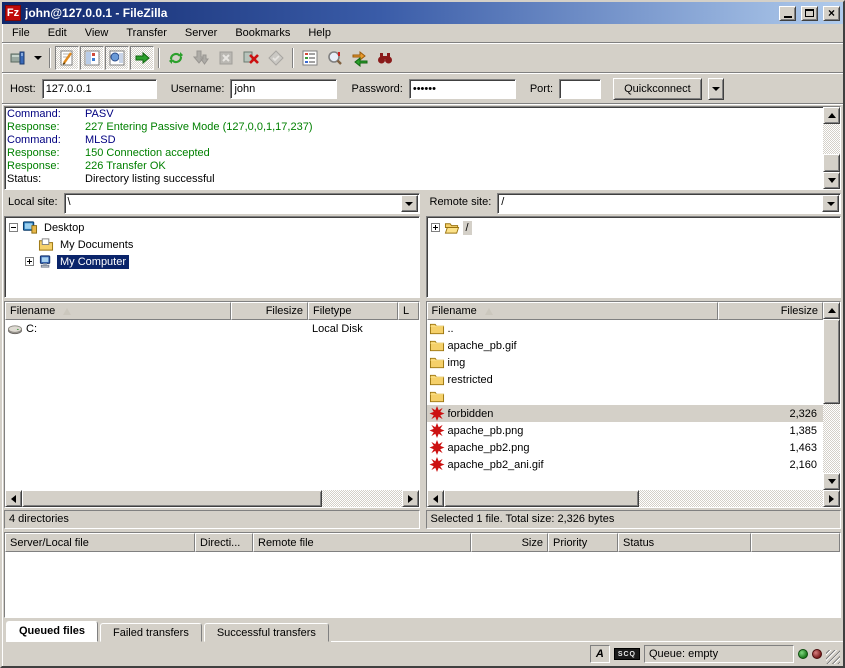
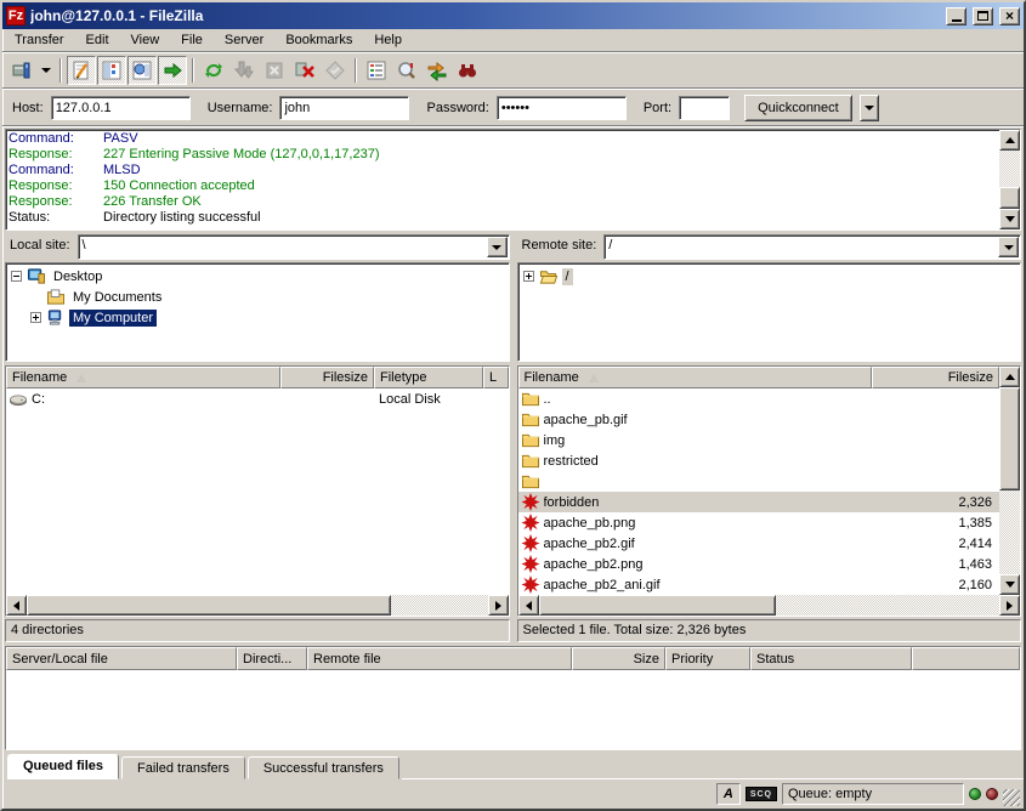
  Fz
  john@127.0.0.1 - FileZilla
  ×
- File
+ Transfer
  Edit
  View
- Transfer
+ File
  Server
  Bookmarks
  Help
  Host:
  127.0.0.1
  Username:
  john
  Password:
  ••••••
  Port:
  Quickconnect
  Command:
  PASV
  Response:
  227 Entering Passive Mode (127,0,0,1,17,237)
  Command:
  MLSD
  Response:
  150 Connection accepted
  Response:
  226 Transfer OK
  Status:
  Directory listing successful
  Local site:
  \
  Desktop
  My Documents
  My Computer
  Filename
  Filesize
  Filetype
  L
  C:
  Local Disk
  4 directories
  Remote site:
  /
  /
  Filename
  Filesize
  ..
  apache_pb.gif
  img
  restricted
  forbidden
  2,326
  apache_pb.png
  1,385
+ apache_pb2.gif
+ 2,414
  apache_pb2.png
  1,463
  apache_pb2_ani.gif
  2,160
  Selected 1 file. Total size: 2,326 bytes
  Server/Local file
  Directi...
  Remote file
  Size
  Priority
  Status
  Queued files
  Failed transfers
  Successful transfers
  A
  Queue: empty
